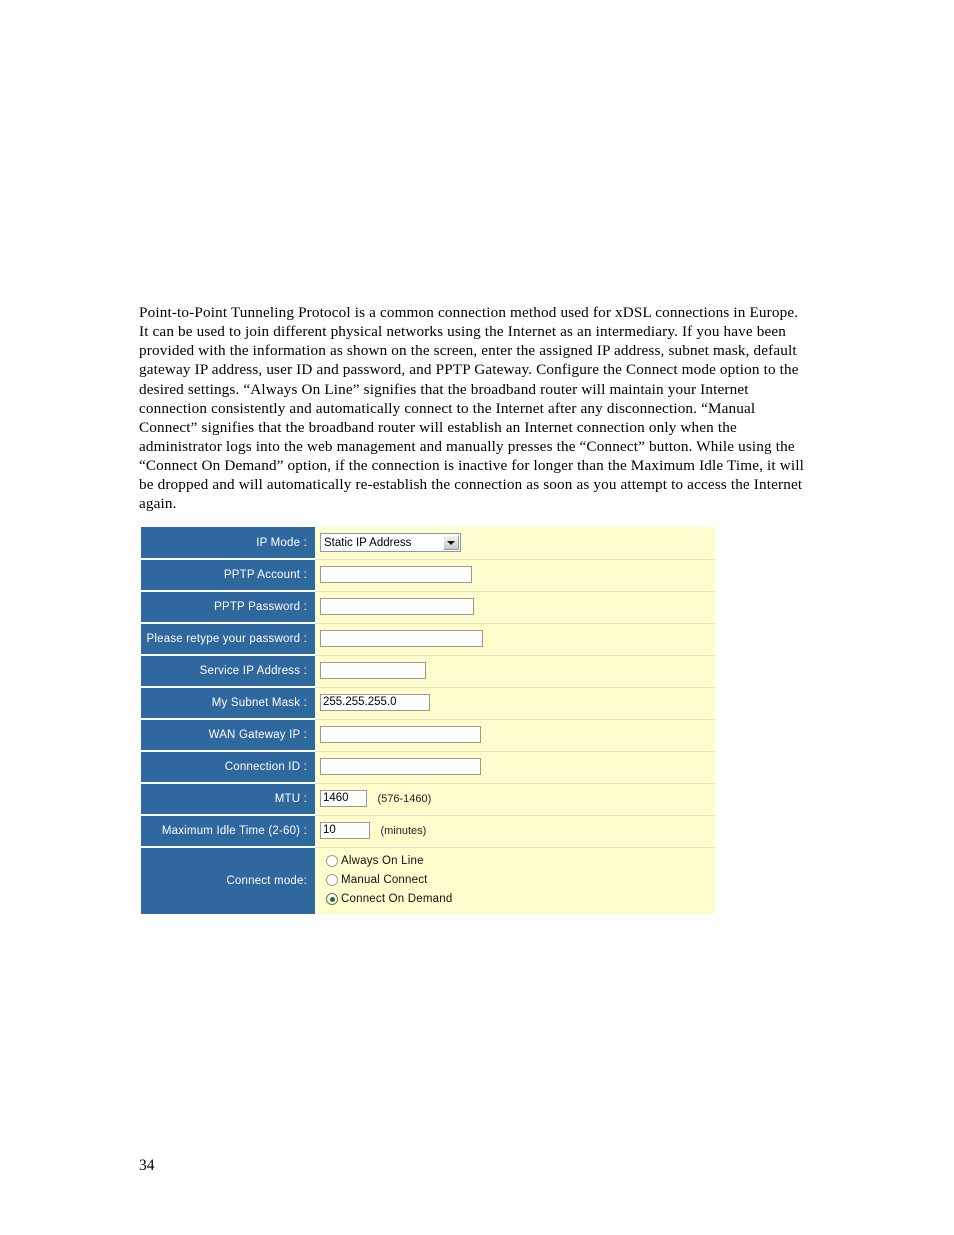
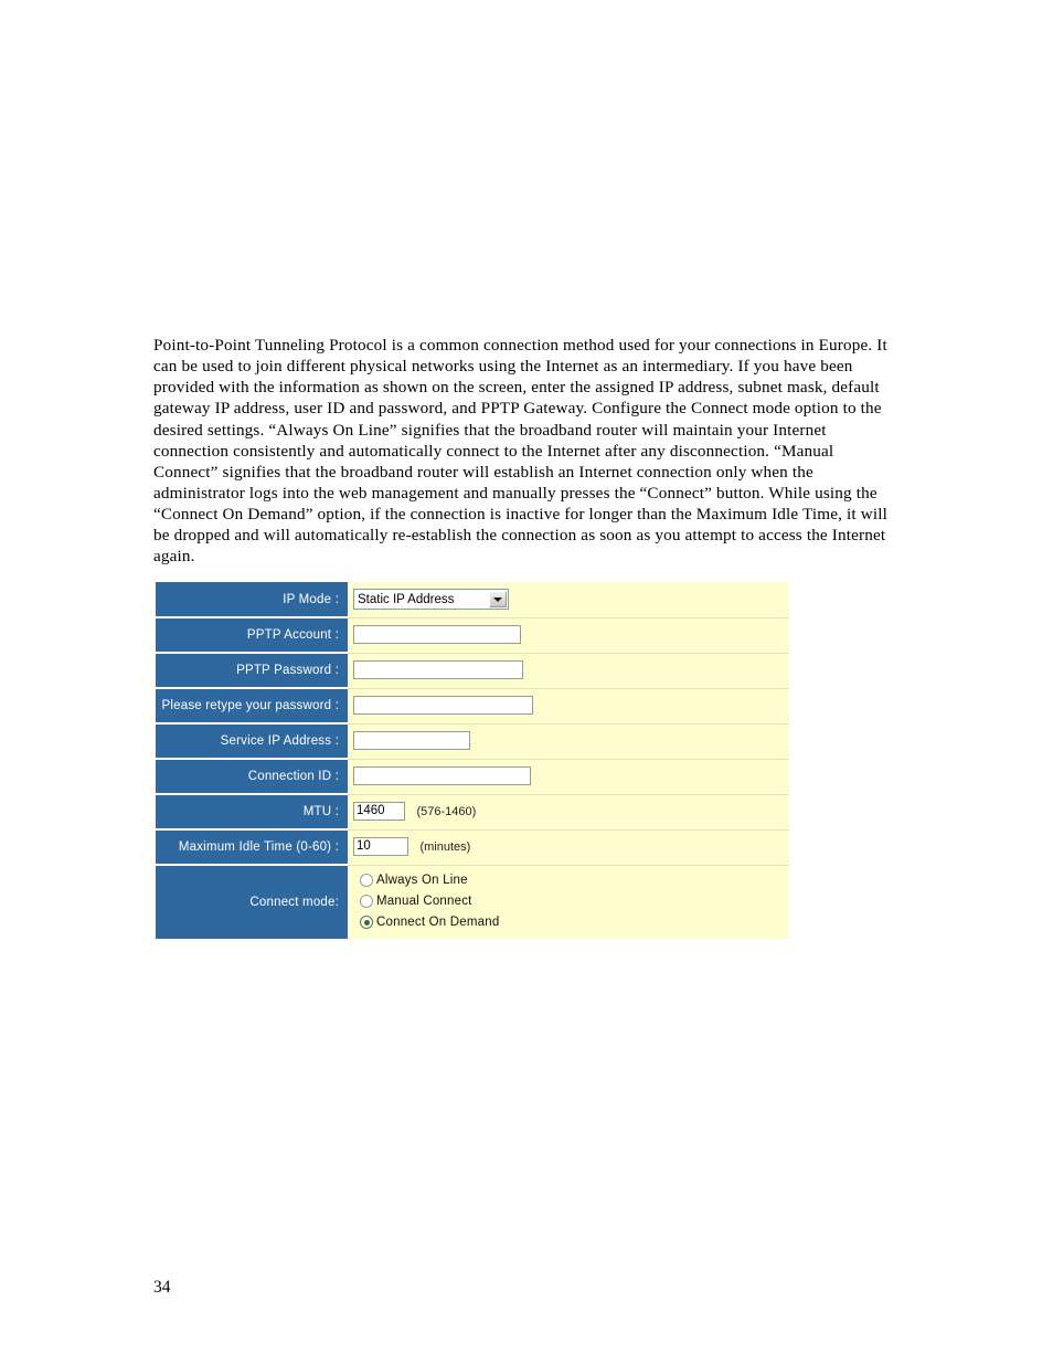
- Point-to-Point Tunneling Protocol is a common connection method used for xDSL connections in Europe. It can be used to join different physical networks using the Internet as an intermediary. If you have been provided with the information as shown on the screen, enter the assigned IP address, subnet mask, default gateway IP address, user ID and password, and PPTP Gateway. Configure the Connect mode option to the desired settings. “Always On Line” signifies that the broadband router will maintain your Internet connection consistently and automatically connect to the Internet after any disconnection. “Manual Connect” signifies that the broadband router will establish an Internet connection only when the administrator logs into the web management and manually presses the “Connect” button. While using the “Connect On Demand” option, if the connection is inactive for longer than the Maximum Idle Time, it will be dropped and will automatically re-establish the connection as soon as you attempt to access the Internet again.
+ Point-to-Point Tunneling Protocol is a common connection method used for your connections in Europe. It can be used to join different physical networks using the Internet as an intermediary. If you have been provided with the information as shown on the screen, enter the assigned IP address, subnet mask, default gateway IP address, user ID and password, and PPTP Gateway. Configure the Connect mode option to the desired settings. “Always On Line” signifies that the broadband router will maintain your Internet connection consistently and automatically connect to the Internet after any disconnection. “Manual Connect” signifies that the broadband router will establish an Internet connection only when the administrator logs into the web management and manually presses the “Connect” button. While using the “Connect On Demand” option, if the connection is inactive for longer than the Maximum Idle Time, it will be dropped and will automatically re-establish the connection as soon as you attempt to access the Internet again.
  IP Mode :	Static IP Address
  PPTP Account :
  PPTP Password :
  Please retype your password :
  Service IP Address :
- My Subnet Mask :	255.255.255.0
- WAN Gateway IP :
  Connection ID :
  MTU :	1460 (576-1460)
- Maximum Idle Time (2-60) :	10 (minutes)
+ Maximum Idle Time (0-60) :	10 (minutes)
  Connect mode:	Always On Line Manual Connect Connect On Demand
  34
